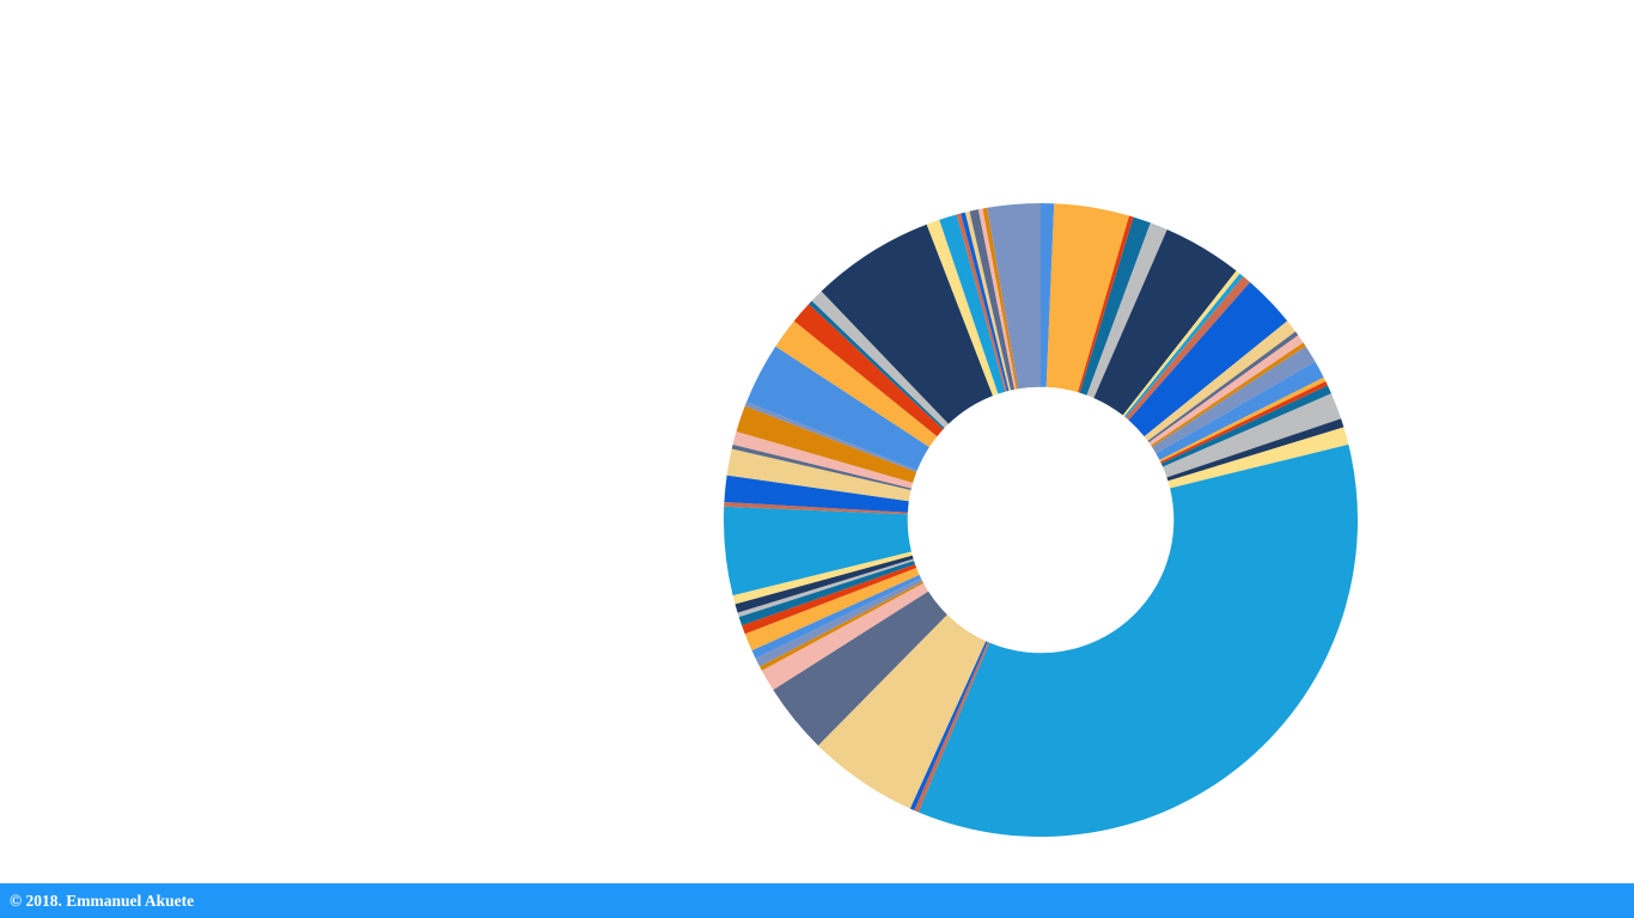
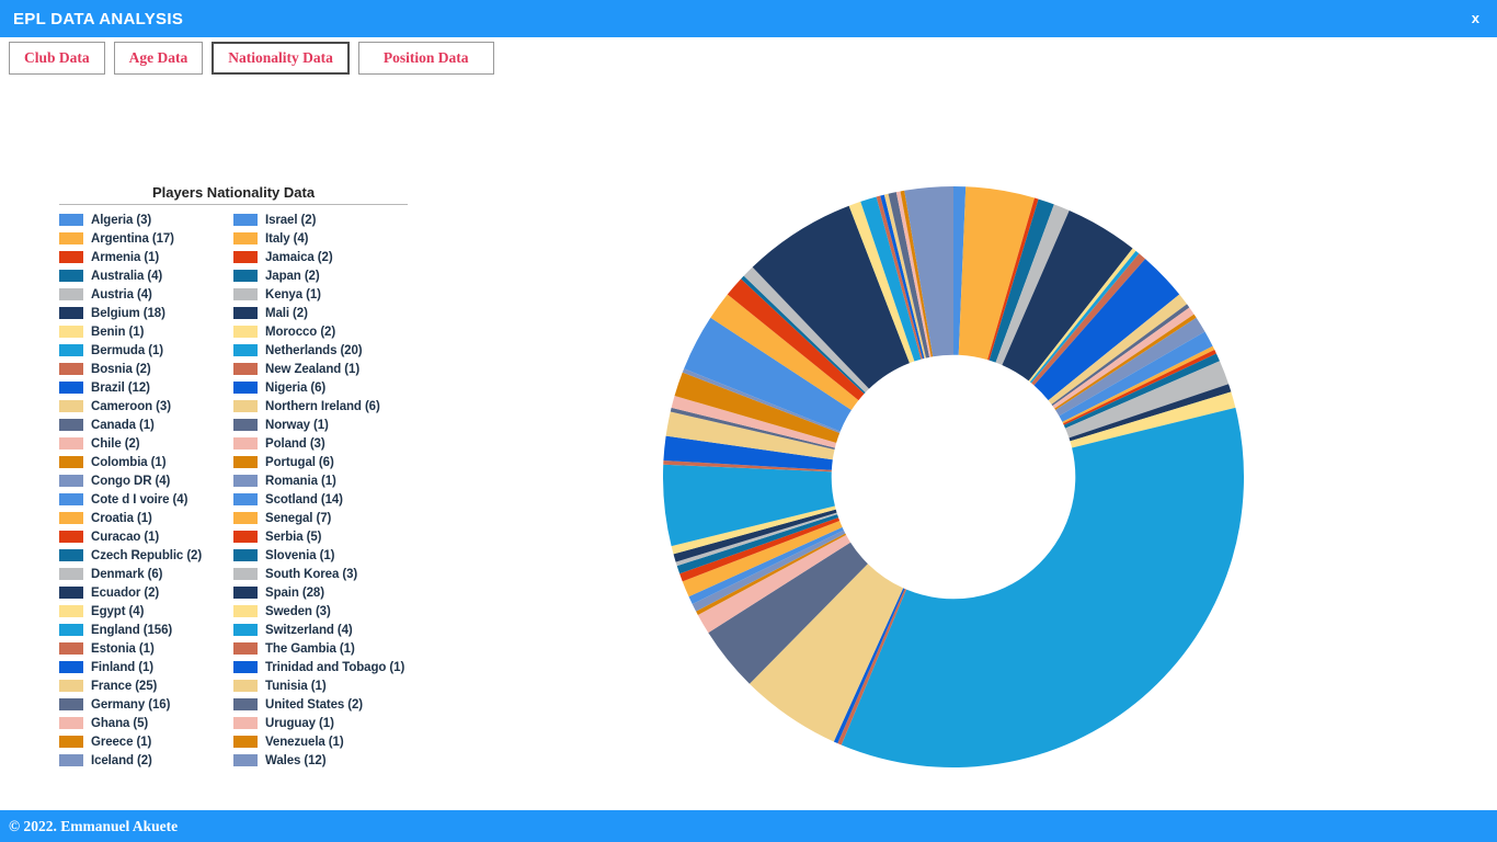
+ EPL DATA ANALYSIS
+ x
+ Club Data
+ Age Data
+ Nationality Data
+ Position Data
+ Players Nationality Data
+ Algeria (3)
+ Argentina (17)
+ Armenia (1)
+ Australia (4)
+ Austria (4)
+ Belgium (18)
+ Benin (1)
+ Bermuda (1)
+ Bosnia (2)
+ Brazil (12)
+ Cameroon (3)
+ Canada (1)
+ Chile (2)
+ Colombia (1)
+ Congo DR (4)
+ Cote d I voire (4)
+ Croatia (1)
+ Curacao (1)
+ Czech Republic (2)
+ Denmark (6)
+ Ecuador (2)
+ Egypt (4)
+ England (156)
+ Estonia (1)
+ Finland (1)
+ France (25)
+ Germany (16)
+ Ghana (5)
+ Greece (1)
+ Iceland (2)
+ Israel (2)
+ Italy (4)
+ Jamaica (2)
+ Japan (2)
+ Kenya (1)
+ Mali (2)
+ Morocco (2)
+ Netherlands (20)
+ New Zealand (1)
+ Nigeria (6)
+ Northern Ireland (6)
+ Norway (1)
+ Poland (3)
+ Portugal (6)
+ Romania (1)
+ Scotland (14)
+ Senegal (7)
+ Serbia (5)
+ Slovenia (1)
+ South Korea (3)
+ Spain (28)
+ Sweden (3)
+ Switzerland (4)
+ The Gambia (1)
+ Trinidad and Tobago (1)
+ Tunisia (1)
+ United States (2)
+ Uruguay (1)
+ Venezuela (1)
+ Wales (12)
- © 2018. Emmanuel Akuete
+ © 2022. Emmanuel Akuete
